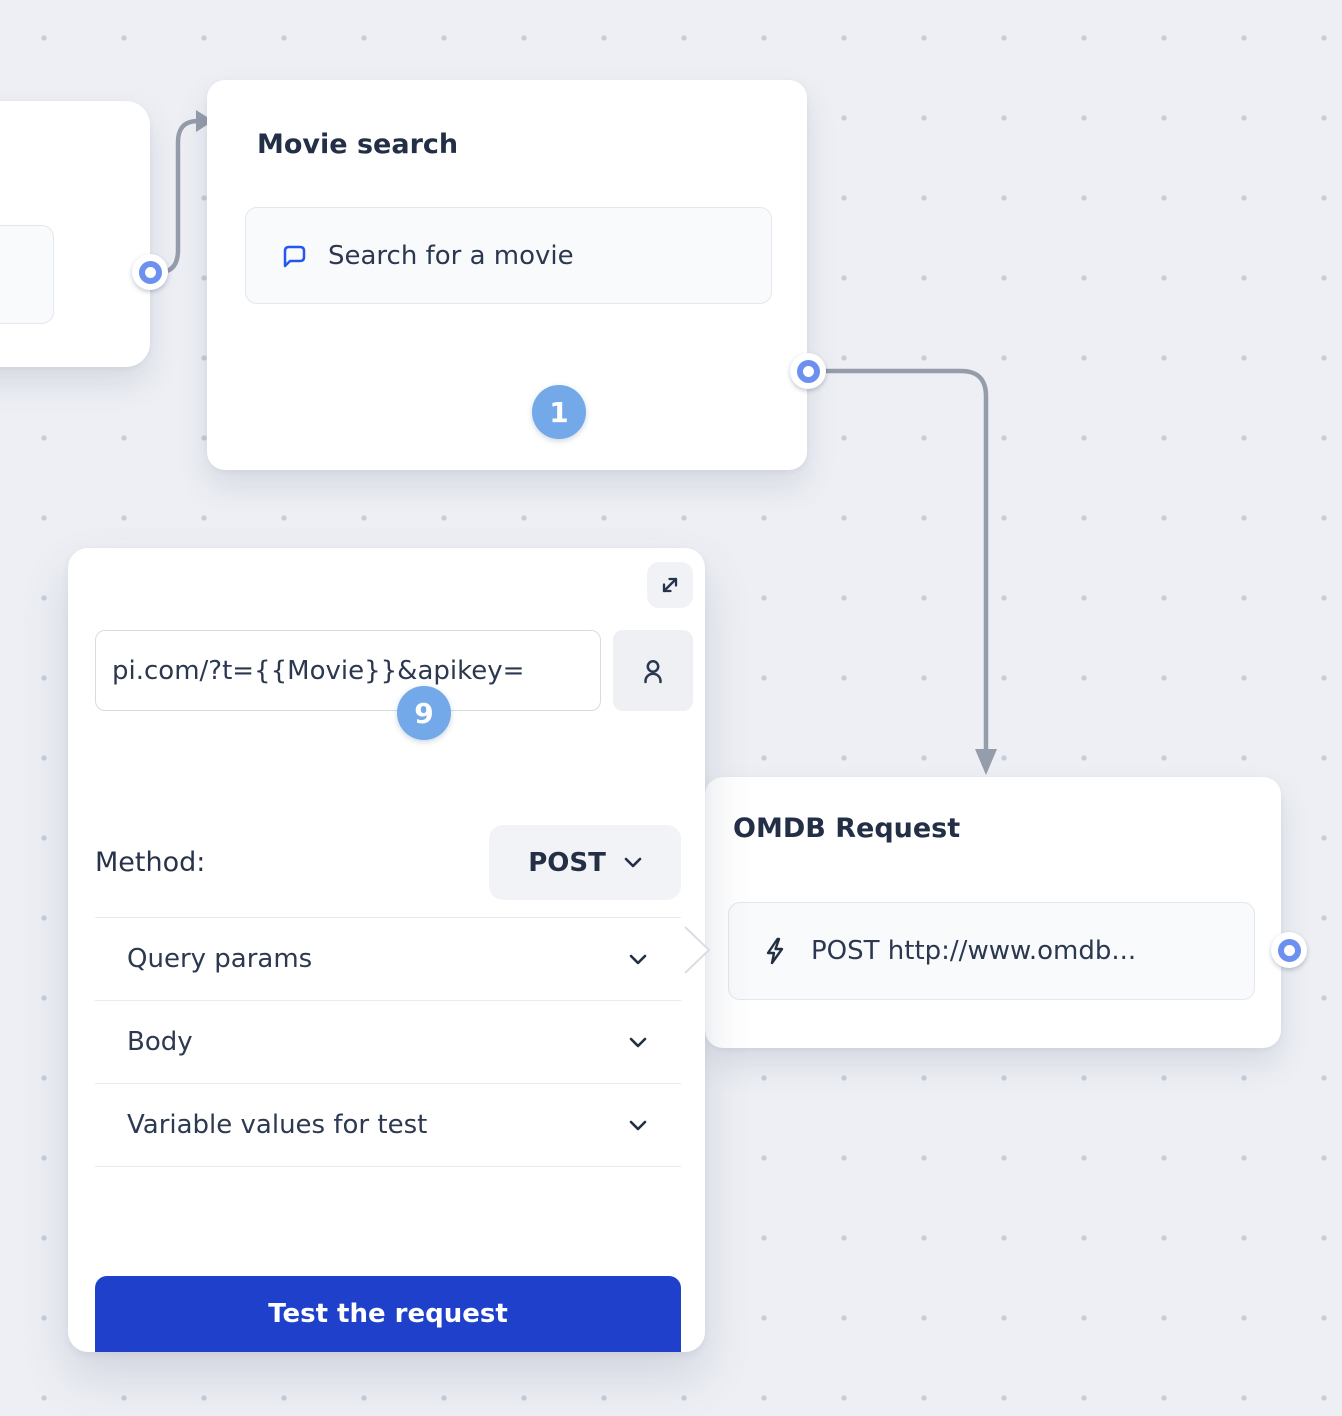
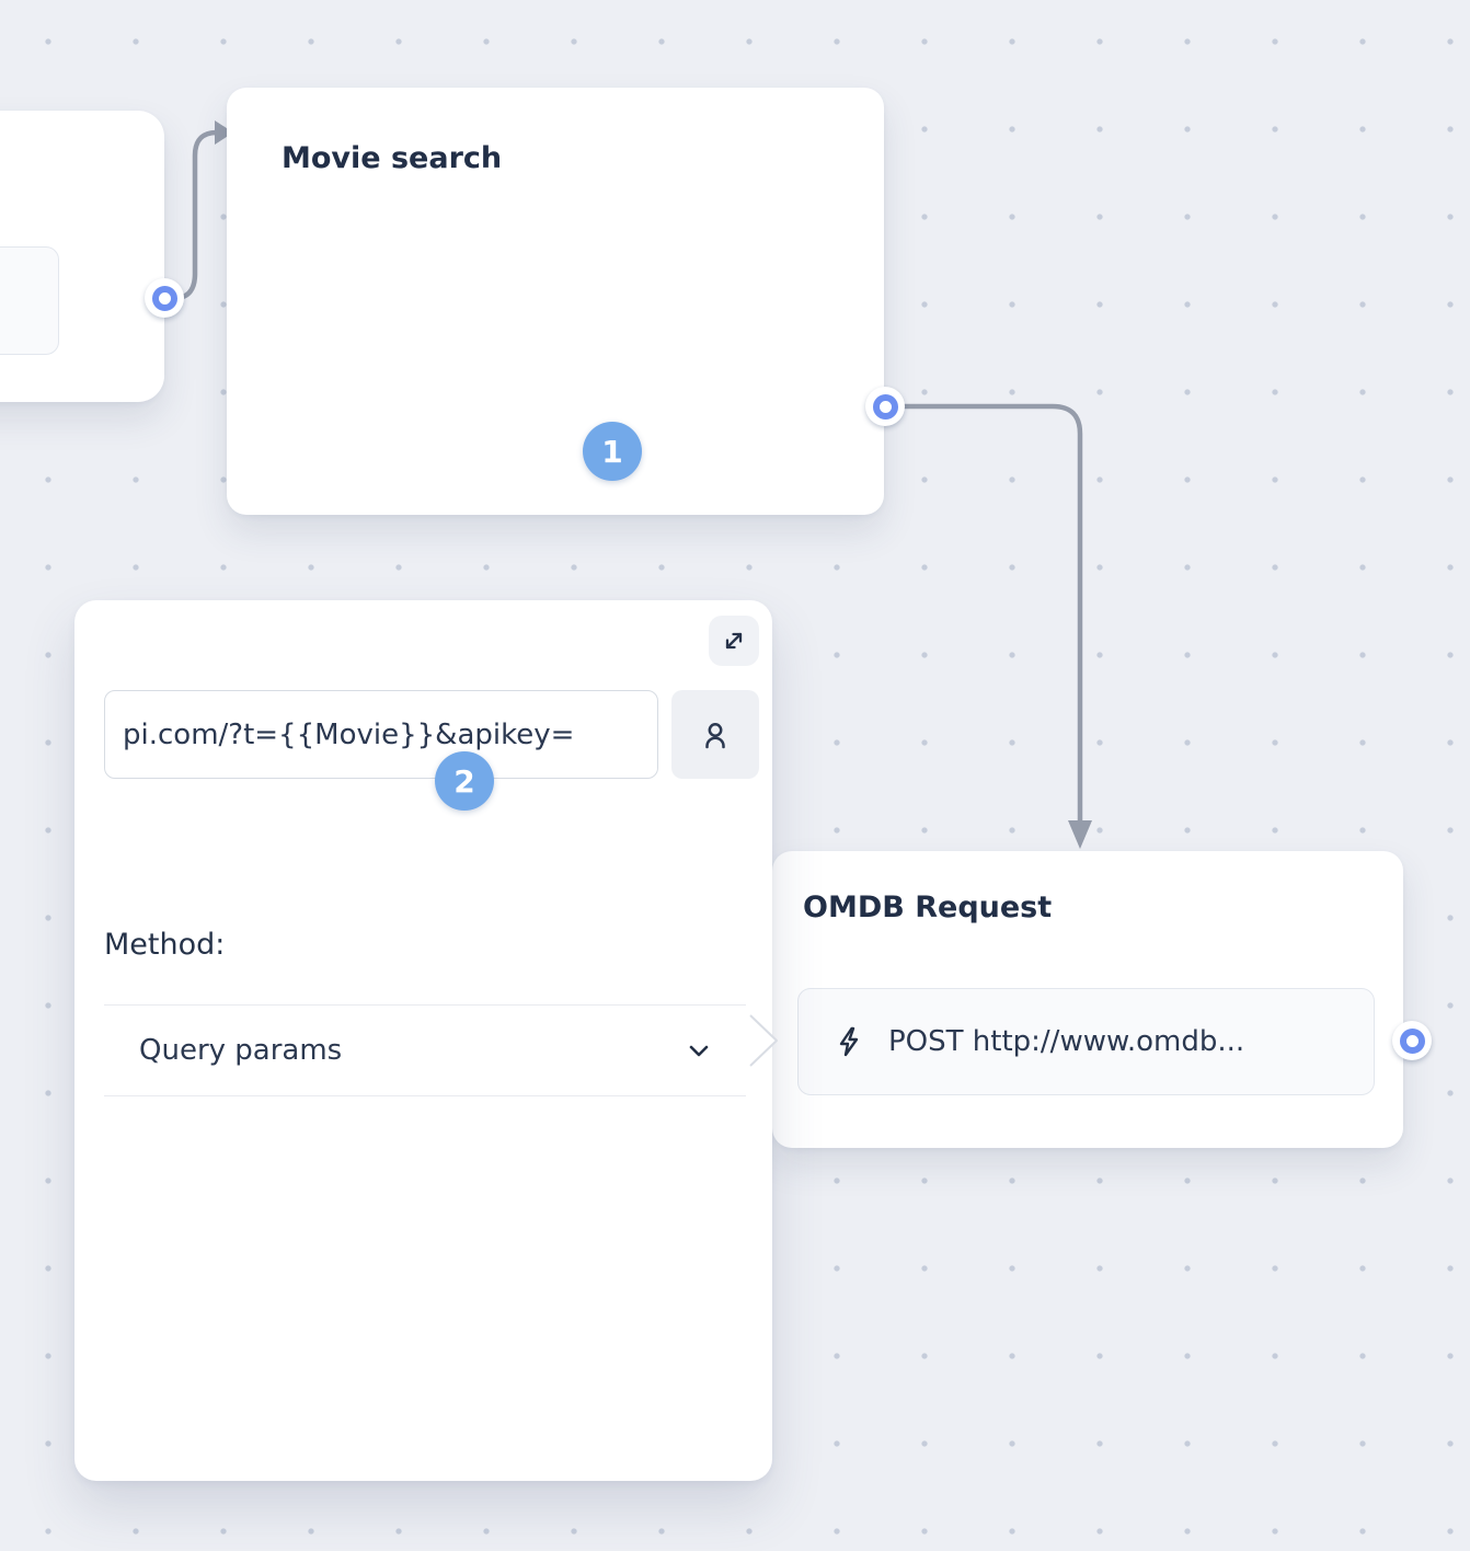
  Movie search
- Search for a movie
  1
  pi.com/?t={{Movie}}&apikey=
  Method:
- POST
  Query params
- Body
- Variable values for test
- Test the request
- 9
+ 2
  OMDB Request
  POST http://www.omdb...
